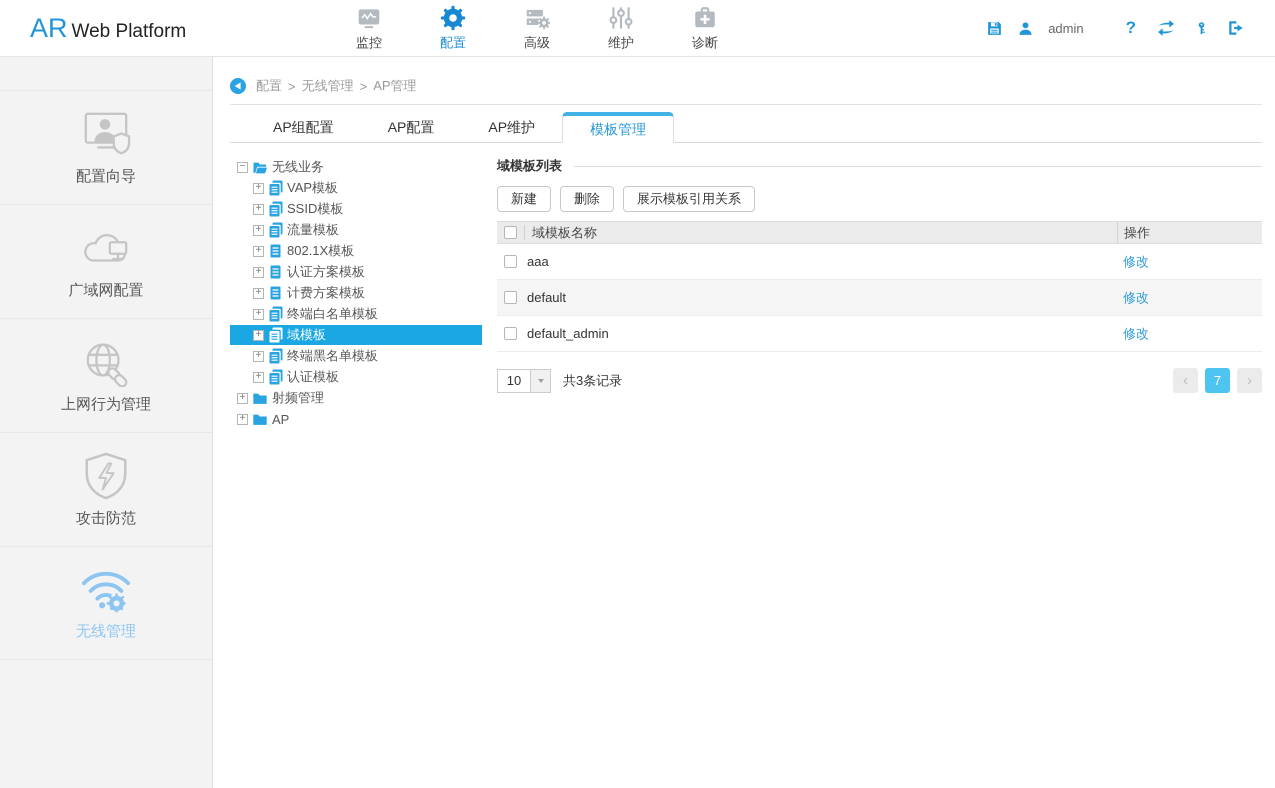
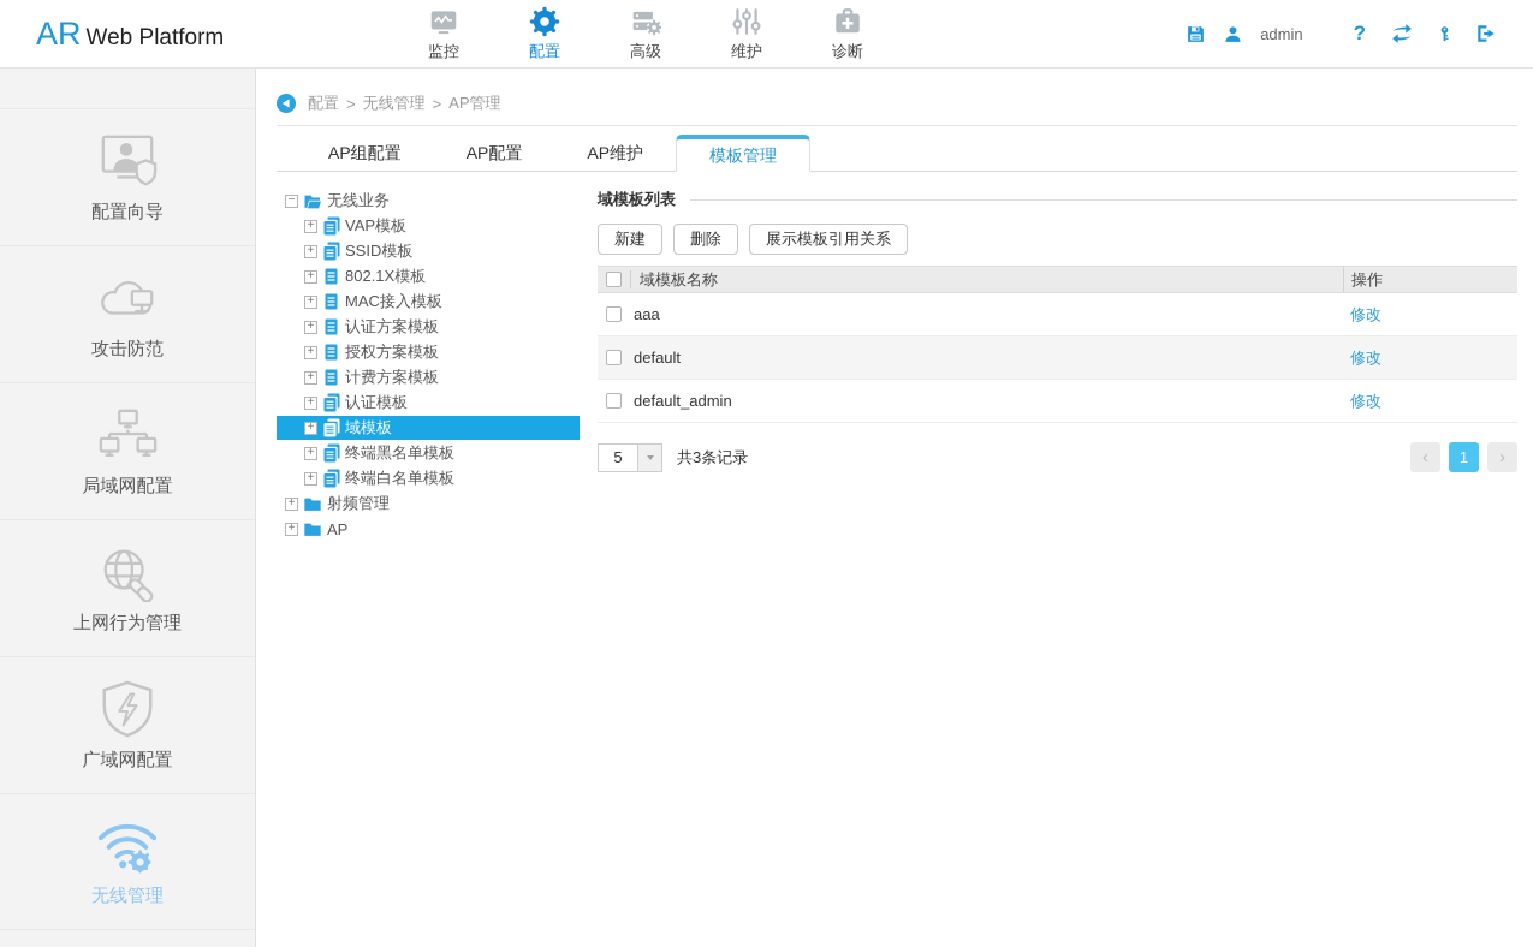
  AR
  Web Platform
  监控
  配置
  高级
  维护
  诊断
  admin
  ?
  配置向导
- 广域网配置
+ 攻击防范
+ 局域网配置
  上网行为管理
- 攻击防范
+ 广域网配置
  无线管理
  配置
  >
  无线管理
  >
  AP管理
  AP组配置
  AP配置
  AP维护
  模板管理
  无线业务
  VAP模板
  SSID模板
- 流量模板
  802.1X模板
+ MAC接入模板
  认证方案模板
+ 授权方案模板
  计费方案模板
- 终端白名单模板
+ 认证模板
  域模板
  终端黑名单模板
- 认证模板
+ 终端白名单模板
  射频管理
  AP
  域模板列表
  新建
  删除
  展示模板引用关系
  域模板名称
  操作
  aaa
  修改
  default
  修改
  default_admin
  修改
- 10
+ 5
  共3条记录
  ‹
- 7
+ 1
  ›
